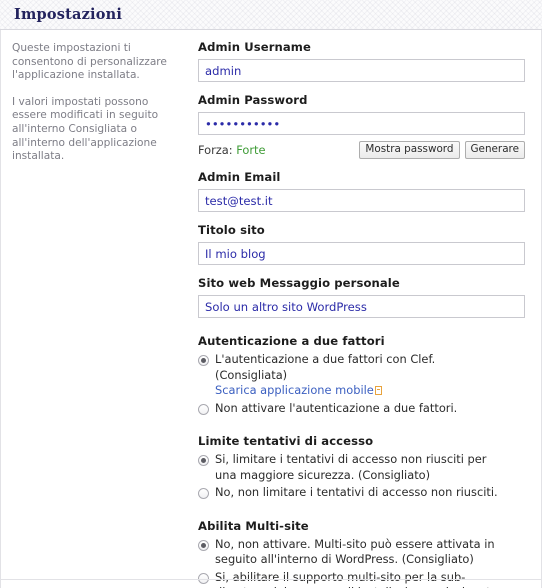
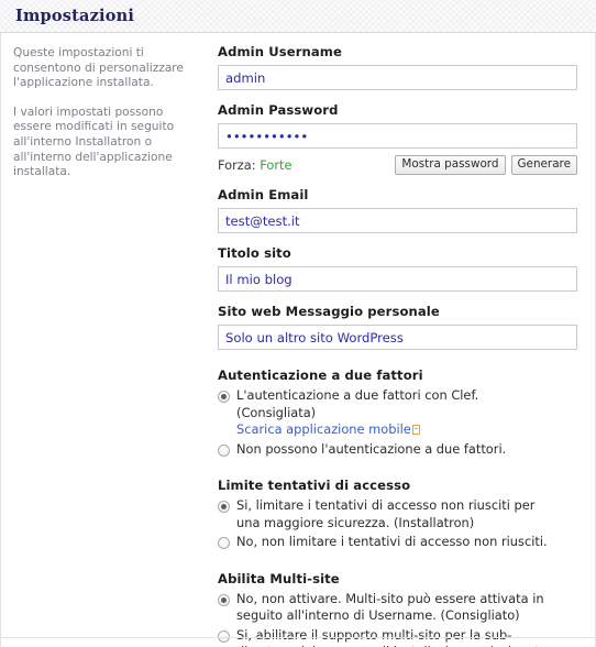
  Impostazioni
  Queste impostazioni ti consentono di personalizzare l'applicazione installata.
- I valori impostati possono essere modificati in seguito all'interno Consigliata o all'interno dell'applicazione installata.
+ I valori impostati possono essere modificati in seguito all'interno Installatron o all'interno dell'applicazione installata.
  Admin Username
  admin
  Admin Password
  •••••••••••
  Forza: Forte
  Mostra password
  Generare
  Admin Email
  test@test.it
  Titolo sito
  Il mio blog
  Sito web Messaggio personale
  Solo un altro sito WordPress
  Autenticazione a due fattori
  L'autenticazione a due fattori con Clef. (Consigliata)
  Scarica applicazione mobile
- Non attivare l'autenticazione a due fattori.
+ Non possono l'autenticazione a due fattori.
  Limite tentativi di accesso
- Si, limitare i tentativi di accesso non riusciti per una maggiore sicurezza. (Consigliato)
+ Si, limitare i tentativi di accesso non riusciti per una maggiore sicurezza. (Installatron)
  No, non limitare i tentativi di accesso non riusciti.
  Abilita Multi-site
- No, non attivare. Multi-sito può essere attivata in seguito all'interno di WordPress. (Consigliato)
+ No, non attivare. Multi-sito può essere attivata in seguito all'interno di Username. (Consigliato)
